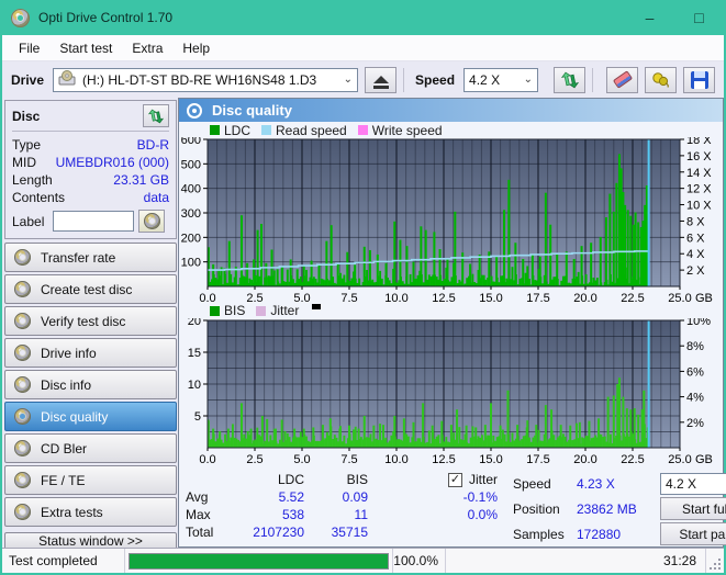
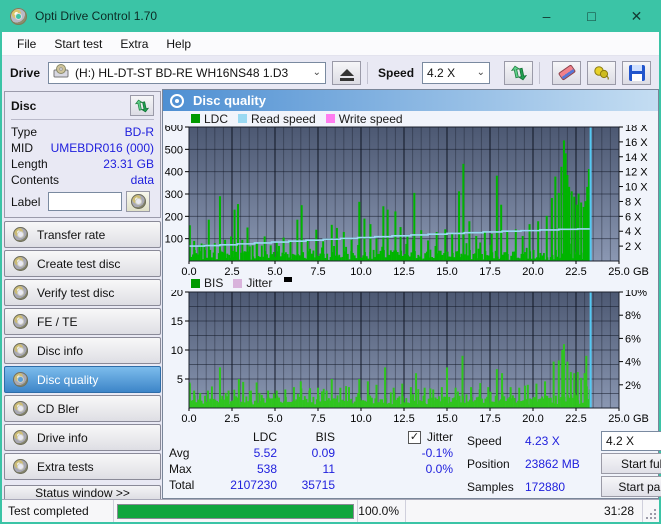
  Opti Drive Control 1.70
  –
  □
+ ✕
  File
  Start test
  Extra
  Help
  Drive
  (H:) HL-DT-ST BD-RE WH16NS48 1.D3
  ⌄
  Speed
  4.2 X
  ⌄
  Disc
  Type
  BD-R
  MID
  UMEBDR016 (000)
  Length
  23.31 GB
  Contents
  data
  Label
  Transfer rate
  Create test disc
  Verify test disc
- Drive info
+ FE / TE
  Disc info
  Disc quality
  CD Bler
- FE / TE
+ Drive info
  Extra tests
  Status window >>
  Disc quality
  LDC
  Read speed
  Write speed
  100
  200
  300
  400
  500
  600
  2 X
  4 X
  6 X
  8 X
  10 X
  12 X
  14 X
  16 X
  18 X
  0.0
  2.5
  5.0
  7.5
  10.0
  12.5
  15.0
  17.5
  20.0
  22.5
  25.0
  GB
  BIS
  Jitter
  5
  10
  15
  20
  2%
  4%
  6%
  8%
  10%
  0.0
  2.5
  5.0
  7.5
  10.0
  12.5
  15.0
  17.5
  20.0
  22.5
  25.0
  GB
  LDC
  BIS
  ✓
  Jitter
  Avg
  5.52
  0.09
  -0.1%
  Max
  538
  11
  0.0%
  Total
  2107230
  35715
  Speed
  4.23 X
  4.2 X
  Position
  23862 MB
  Start fu
  Samples
  172880
  Start pa
  Test completed
  100.0%
  31:28
